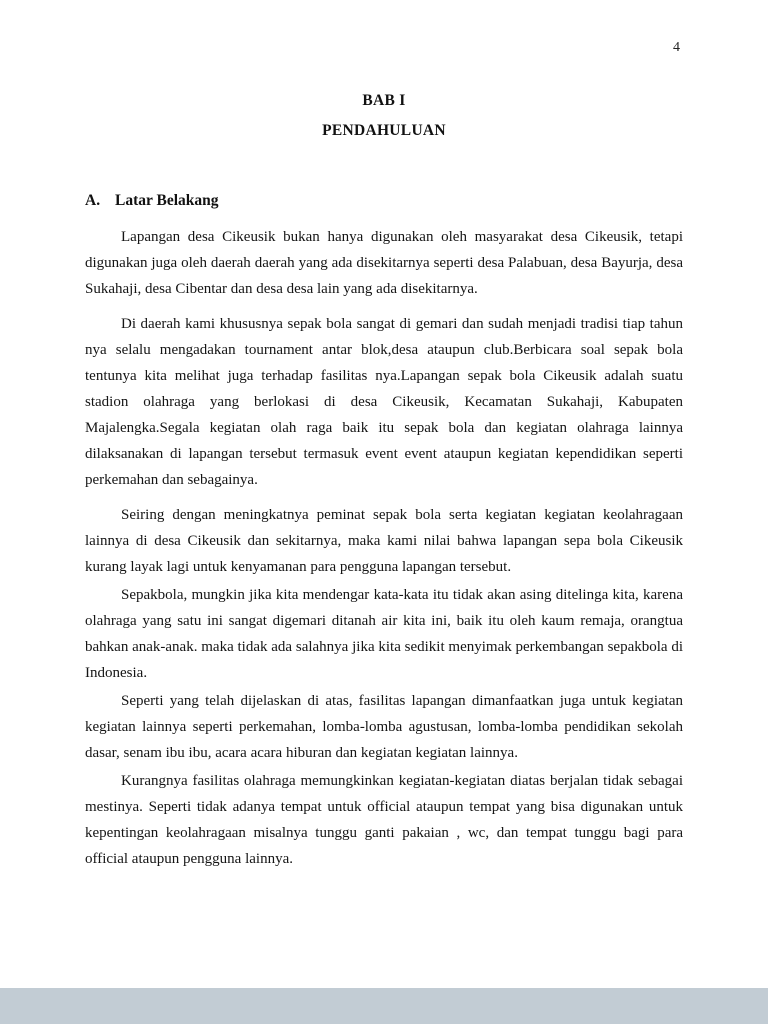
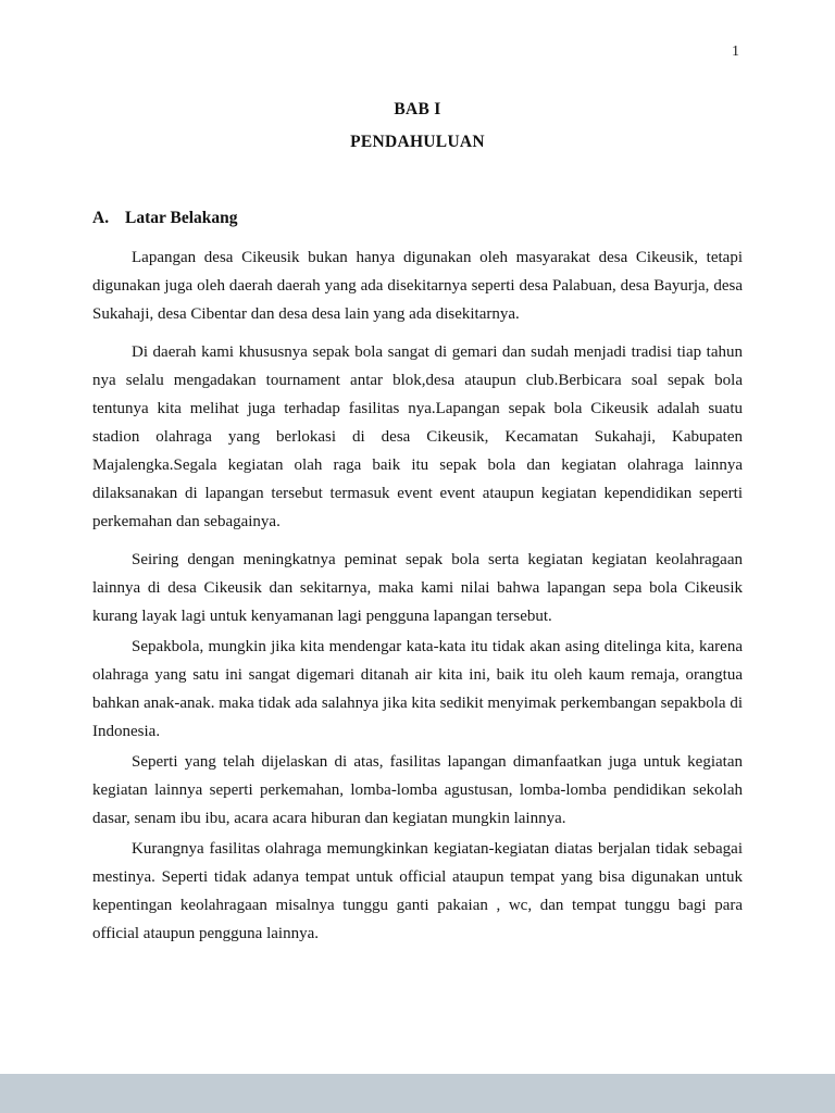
- 4
+ 1
  BAB I
  PENDAHULUAN
  A.
  Latar Belakang
  Lapangan desa Cikeusik bukan hanya digunakan oleh masyarakat desa Cikeusik, tetapi digunakan juga oleh daerah daerah yang ada disekitarnya seperti desa Palabuan, desa Bayurja, desa Sukahaji, desa Cibentar dan desa desa lain yang ada disekitarnya.
  Di daerah kami khususnya sepak bola sangat di gemari dan sudah menjadi tradisi tiap tahun nya selalu mengadakan tournament antar blok,desa ataupun club.Berbicara soal sepak bola tentunya kita melihat juga terhadap fasilitas nya.Lapangan sepak bola Cikeusik adalah suatu stadion olahraga yang berlokasi di desa Cikeusik, Kecamatan Sukahaji, Kabupaten Majalengka.Segala kegiatan olah raga baik itu sepak bola dan kegiatan olahraga lainnya dilaksanakan di lapangan tersebut termasuk event event ataupun kegiatan kependidikan seperti perkemahan dan sebagainya.
- Seiring dengan meningkatnya peminat sepak bola serta kegiatan kegiatan keolahragaan lainnya di desa Cikeusik dan sekitarnya, maka kami nilai bahwa lapangan sepa bola Cikeusik kurang layak lagi untuk kenyamanan para pengguna lapangan tersebut.
+ Seiring dengan meningkatnya peminat sepak bola serta kegiatan kegiatan keolahragaan lainnya di desa Cikeusik dan sekitarnya, maka kami nilai bahwa lapangan sepa bola Cikeusik kurang layak lagi untuk kenyamanan lagi pengguna lapangan tersebut.
  Sepakbola, mungkin jika kita mendengar kata-kata itu tidak akan asing ditelinga kita, karena olahraga yang satu ini sangat digemari ditanah air kita ini, baik itu oleh kaum remaja, orangtua bahkan anak-anak. maka tidak ada salahnya jika kita sedikit menyimak perkembangan sepakbola di Indonesia.
- Seperti yang telah dijelaskan di atas, fasilitas lapangan dimanfaatkan juga untuk kegiatan kegiatan lainnya seperti perkemahan, lomba-lomba agustusan, lomba-lomba pendidikan sekolah dasar, senam ibu ibu, acara acara hiburan dan kegiatan kegiatan lainnya.
+ Seperti yang telah dijelaskan di atas, fasilitas lapangan dimanfaatkan juga untuk kegiatan kegiatan lainnya seperti perkemahan, lomba-lomba agustusan, lomba-lomba pendidikan sekolah dasar, senam ibu ibu, acara acara hiburan dan kegiatan mungkin lainnya.
  Kurangnya fasilitas olahraga memungkinkan kegiatan-kegiatan diatas berjalan tidak sebagai mestinya. Seperti tidak adanya tempat untuk official ataupun tempat yang bisa digunakan untuk kepentingan keolahragaan misalnya tunggu ganti pakaian , wc, dan tempat tunggu bagi para official ataupun pengguna lainnya.
